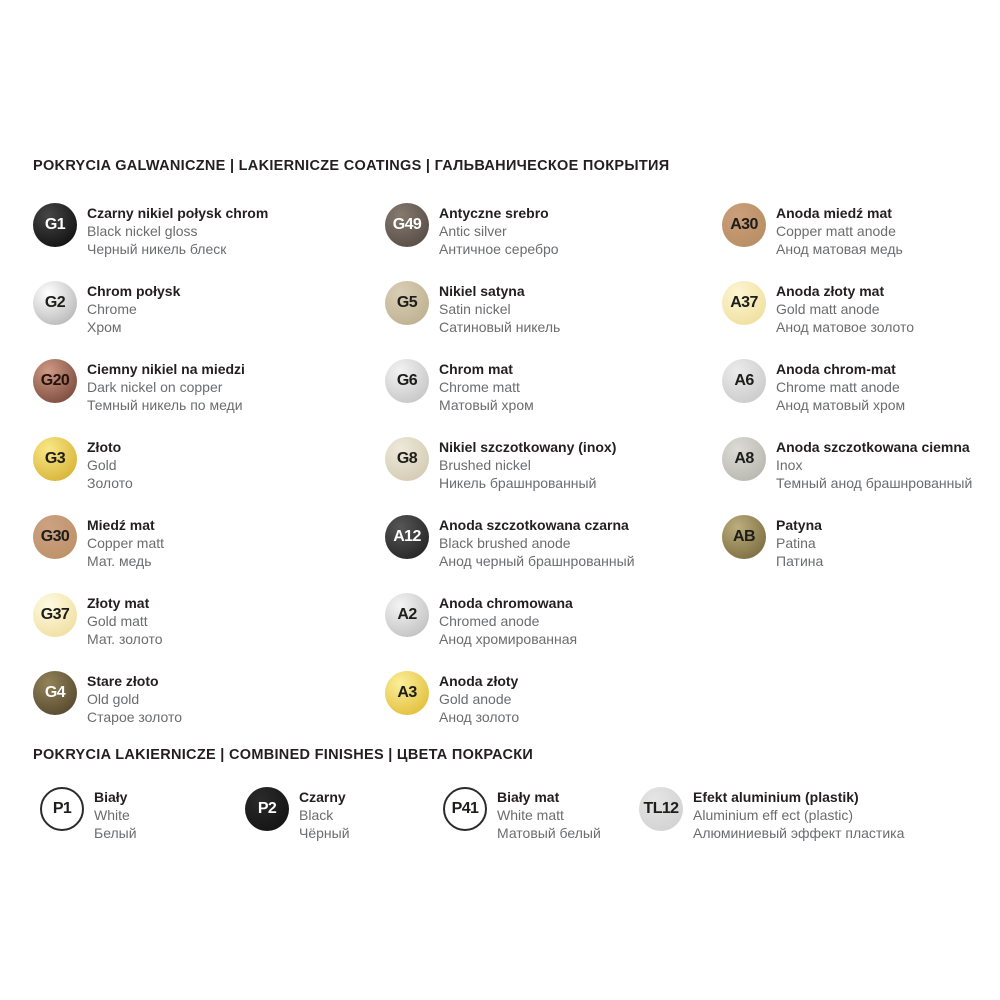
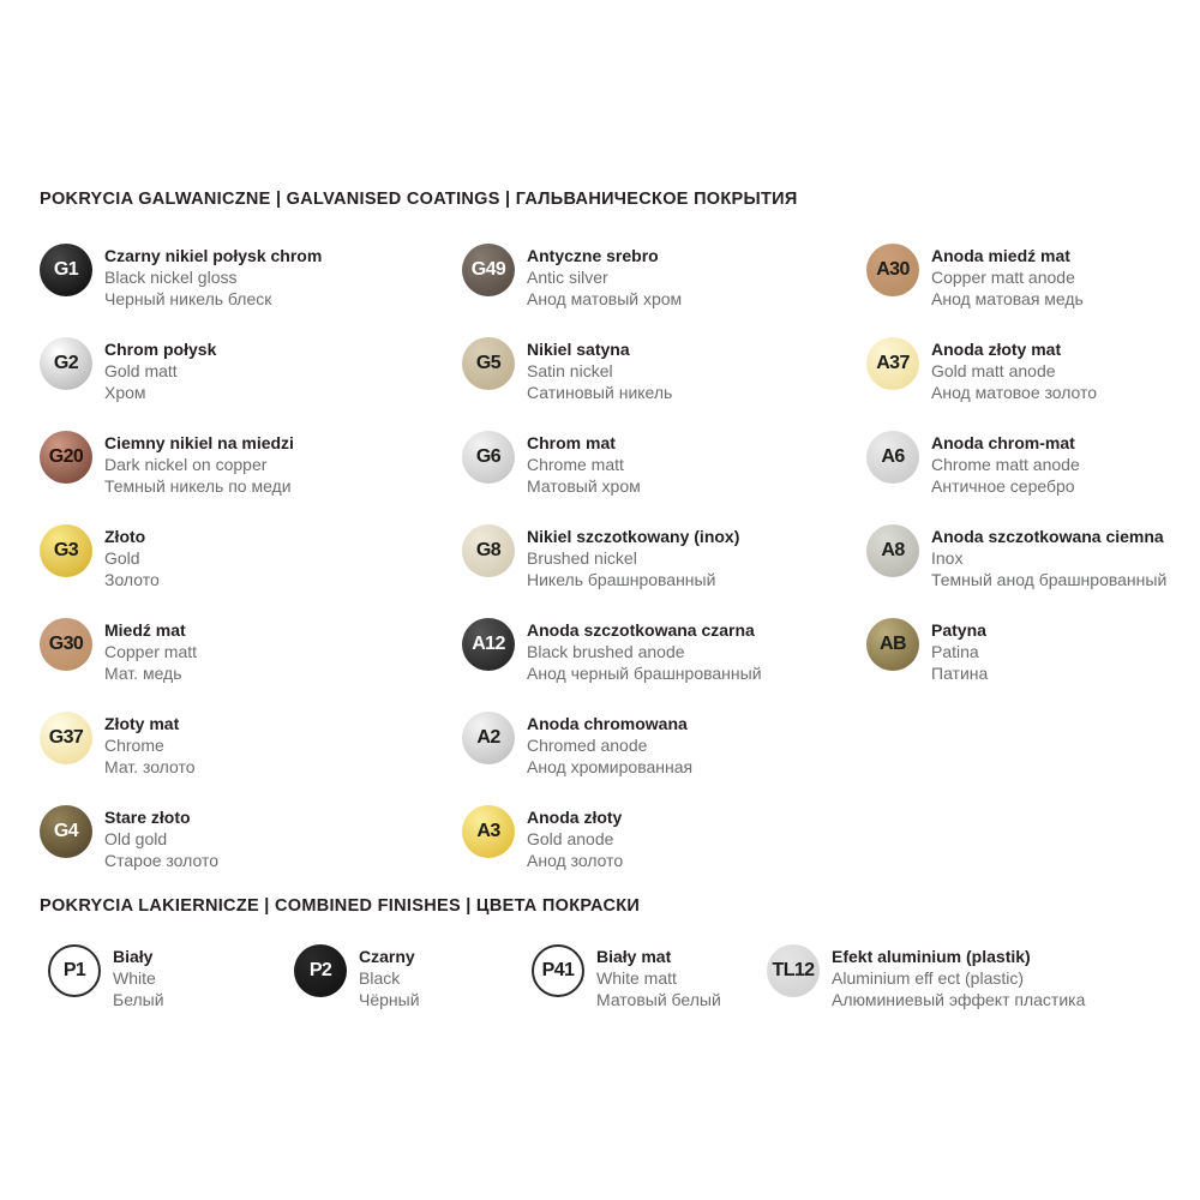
- POKRYCIA GALWANICZNE | LAKIERNICZE COATINGS | ГАЛЬВАНИЧЕСКОЕ ПОКРЫТИЯ
+ POKRYCIA GALWANICZNE | GALVANISED COATINGS | ГАЛЬВАНИЧЕСКОЕ ПОКРЫТИЯ
  G1
  Czarny nikiel połysk chrom
  Black nickel gloss
  Черный никель блеск
  G2
  Chrom połysk
- Chrome
+ Gold matt
  Хром
  G20
  Ciemny nikiel na miedzi
  Dark nickel on copper
  Темный никель по меди
  G3
  Złoto
  Gold
  Золото
  G30
  Miedź mat
  Copper matt
  Мат. медь
  G37
  Złoty mat
- Gold matt
+ Chrome
  Мат. золото
  G4
  Stare złoto
  Old gold
  Старое золото
  G49
  Antyczne srebro
  Antic silver
- Античное серебро
+ Анод матовый хром
  G5
  Nikiel satyna
  Satin nickel
  Сатиновый никель
  G6
  Chrom mat
  Chrome matt
  Матовый хром
  G8
  Nikiel szczotkowany (inox)
  Brushed nickel
  Никель брашнрованный
  A12
  Anoda szczotkowana czarna
  Black brushed anode
  Анод черный брашнрованный
  A2
  Anoda chromowana
  Chromed anode
  Анод хромированная
  A3
  Anoda złoty
  Gold anode
  Анод золото
  A30
  Anoda miedź mat
  Copper matt anode
  Анод матовая медь
  A37
  Anoda złoty mat
  Gold matt anode
  Анод матовое золото
  A6
  Anoda chrom-mat
  Chrome matt anode
- Анод матовый хром
+ Античное серебро
  A8
  Anoda szczotkowana ciemna
  Inox
  Темный анод брашнрованный
  AB
  Patyna
  Patina
  Патина
  POKRYCIA LAKIERNICZE | COMBINED FINISHES | ЦВЕТА ПОКРАСКИ
  P1
  Biały
  White
  Белый
  P2
  Czarny
  Black
  Чёрный
  P41
  Biały mat
  White matt
  Матовый белый
  TL12
  Efekt aluminium (plastik)
  Aluminium eff ect (plastic)
  Алюминиевый эффект пластика
